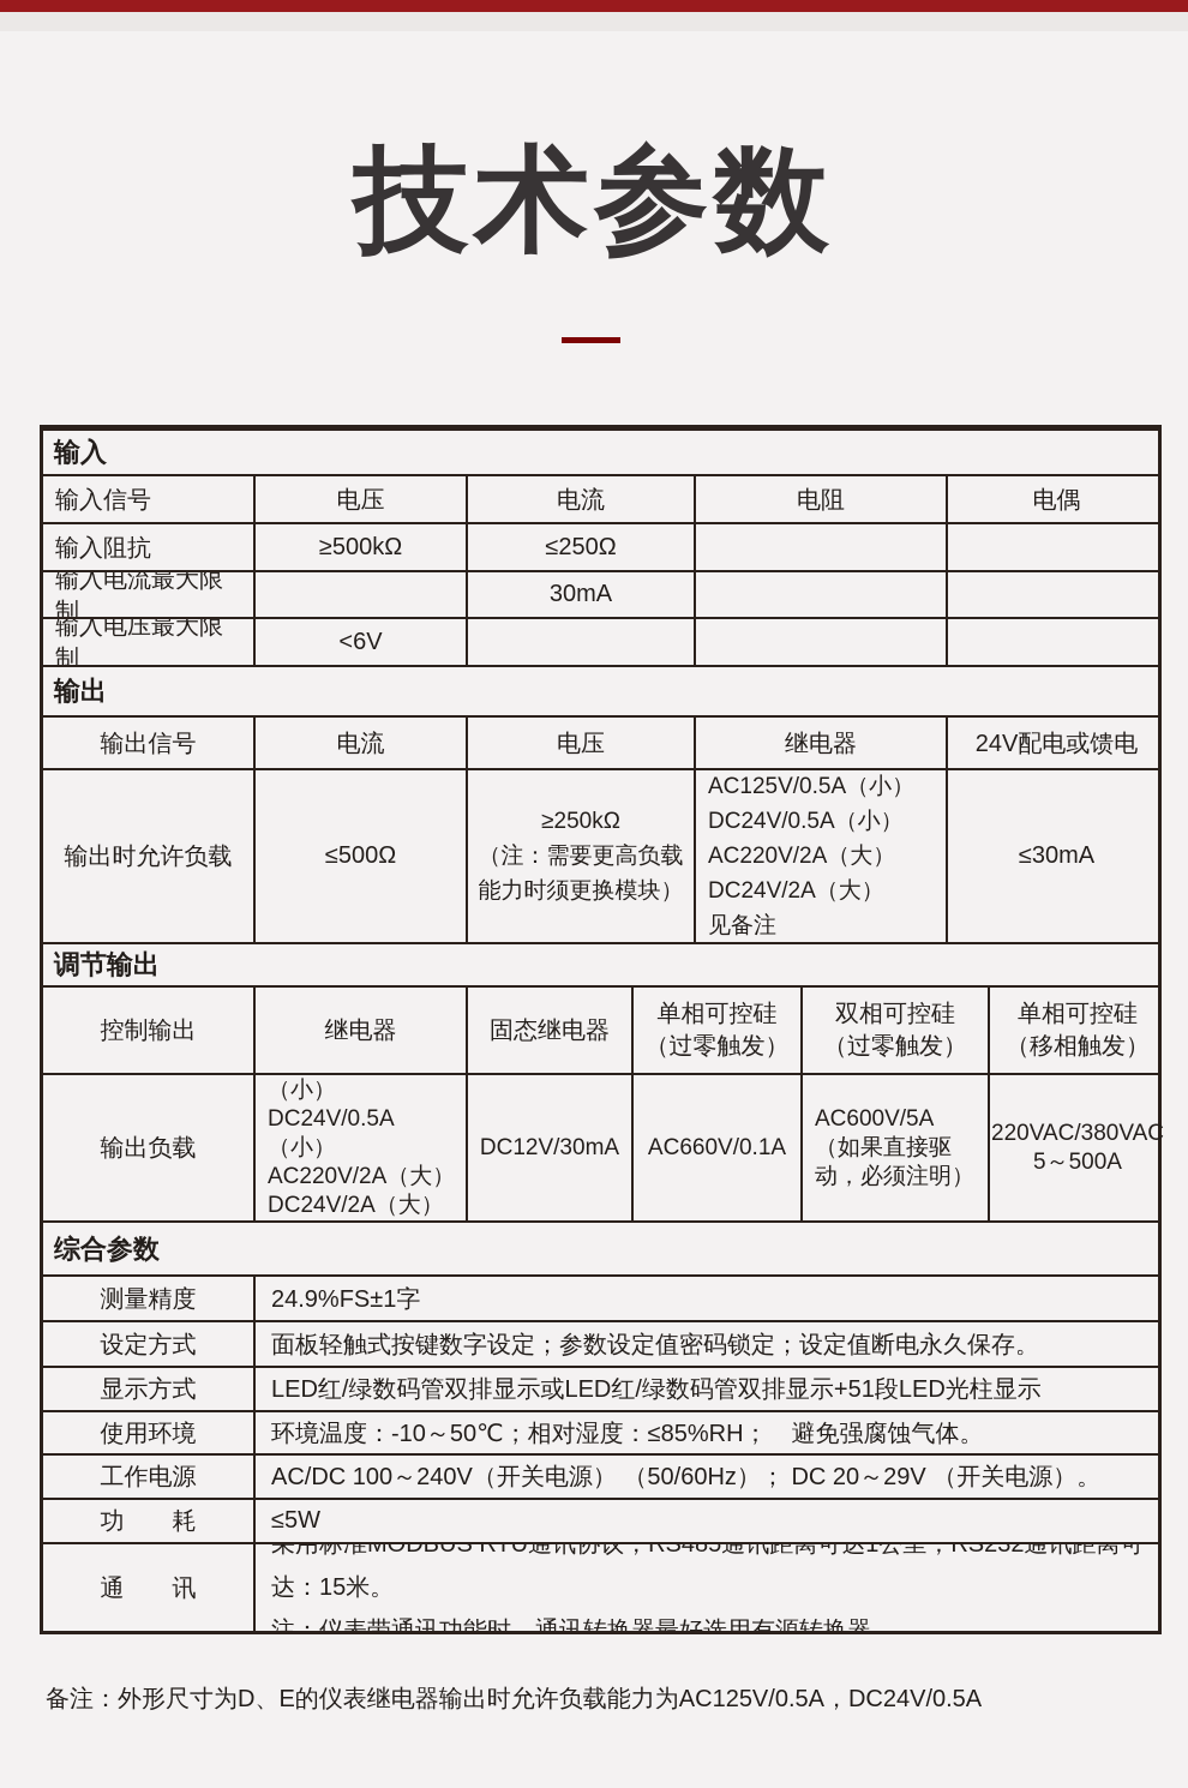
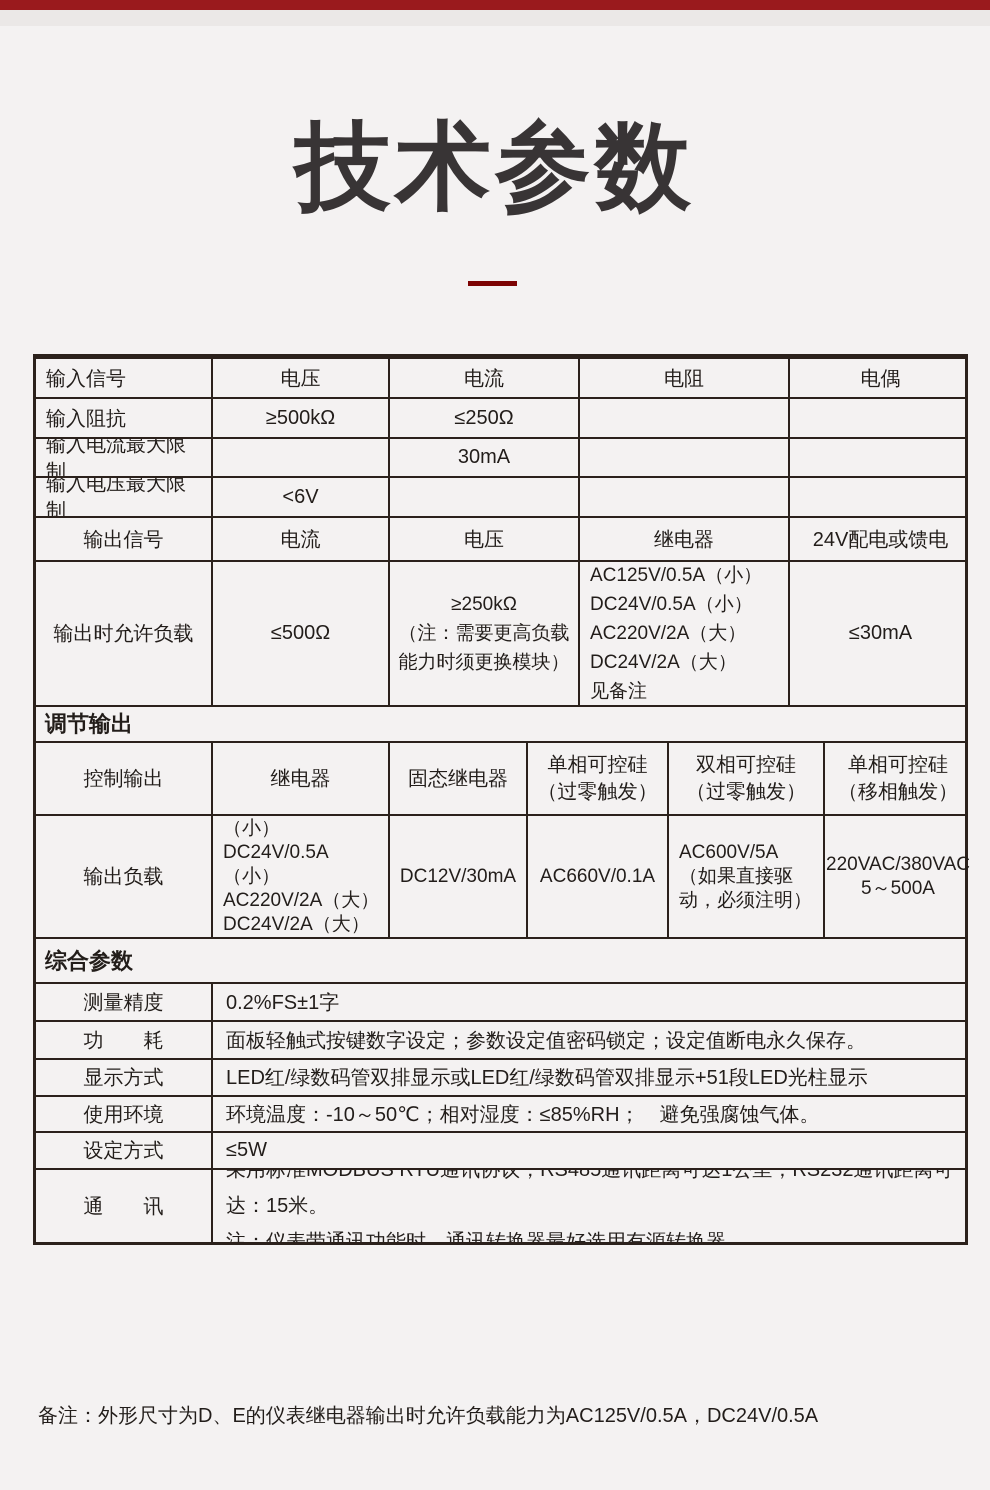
  技术参数
- 输入
  输入信号
  电压
  电流
  电阻
  电偶
  输入阻抗
  ≥500kΩ
  ≤250Ω
  输入电流最大限制
  30mA
  输入电压最大限制
  <6V
- 输出
  输出信号
  电流
  电压
  继电器
  24V配电或馈电
  输出时允许负载
  ≤500Ω
  ≥250kΩ
  （注：需要更高负载
  能力时须更换模块）
  AC125V/0.5A（小）
  DC24V/0.5A（小）
  AC220V/2A（大）
  DC24V/2A（大）
  见备注
  ≤30mA
  调节输出
  控制输出
  继电器
  固态继电器
  单相可控硅
  （过零触发）
  双相可控硅
  （过零触发）
  单相可控硅
  （移相触发）
  输出负载
  DC24V/0.5A（小）
  AC220V/2A（大）
  DC24V/2A（大）
  DC12V/30mA
  AC660V/0.1A
  AC600V/5A
  （如果直接驱
  动，必须注明）
  220VAC/380VAC
  5～500A
  综合参数
  测量精度
- 24.9%FS±1字
+ 0.2%FS±1字
- 设定方式
+ 功 耗
  面板轻触式按键数字设定；参数设定值密码锁定；设定值断电永久保存。
  显示方式
  LED红/绿数码管双排显示或LED红/绿数码管双排显示+51段LED光柱显示
  使用环境
  环境温度：-10～50℃；相对湿度：≤85%RH； 避免强腐蚀气体。
- 工作电源
- AC/DC 100～240V（开关电源） （50/60Hz）； DC 20～29V （开关电源）。
- 功 耗
+ 设定方式
  ≤5W
  通 讯
  采用标准MODBUS RTU通讯协议，RS485通讯距离可达1公里；RS232通讯距离可达：15米。
  备注：外形尺寸为D、E的仪表继电器输出时允许负载能力为AC125V/0.5A，DC24V/0.5A
